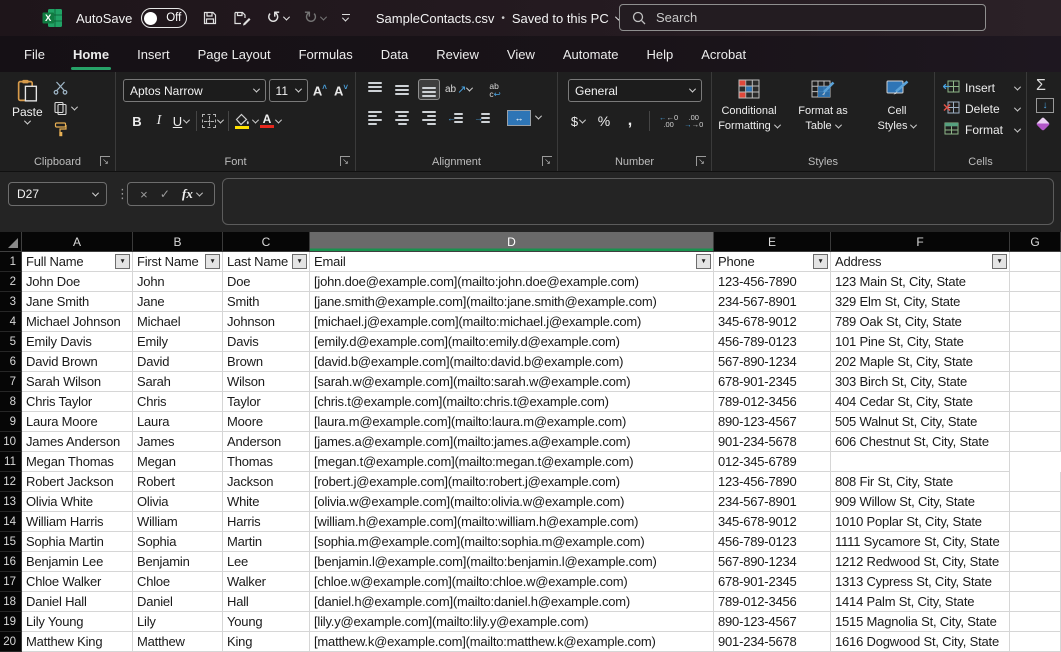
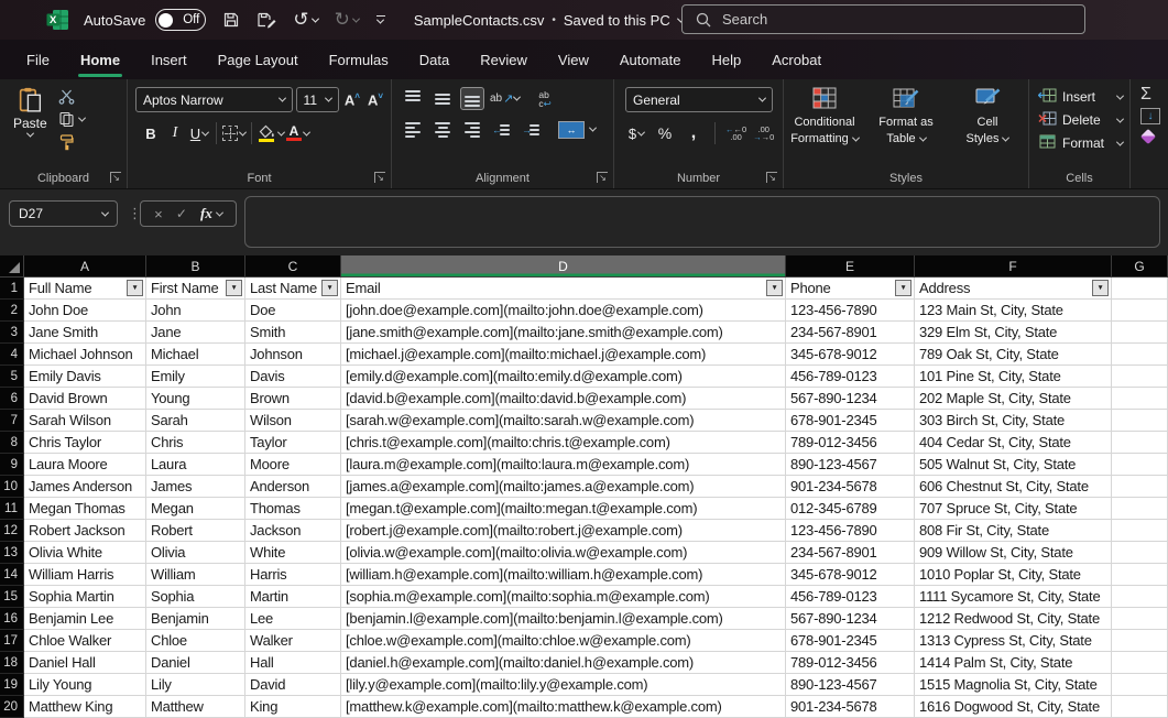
  X
  AutoSave
  Off
  ↺
  ↻
  SampleContacts.csv
  •
  Saved to this PC
  Search
  File
  Home
  Insert
  Page Layout
  Formulas
  Data
  Review
  View
  Automate
  Help
  Acrobat
  Paste
  Clipboard
  ↘
  Aptos Narrow
  11
  A˄
  A˅
  B
  I
  U
  A
  Font
  ↘
  ab
  ↗
  ab
  c↩
  ←
  →
  ↔
  Alignment
  ↘
  General
  $
  %
  ,
  ←←0
  .00
  .00
  →→0
  Number
  ↘
  Conditional
  Formatting
  Format as
  Table
  Cell
  Styles
  Styles
  Insert
  Delete
  Format
  Cells
  Σ
  ↓
  D27
  ⋮
  ×
  ✓
  fx
  A
  B
  C
  D
  E
  F
  G
  1
  Full Name
  First Name
  Last Name
  Email
  Phone
  Address
  2
  John Doe
  John
  Doe
  [john.doe@example.com](mailto:john.doe@example.com)
  123-456-7890
  123 Main St, City, State
  3
  Jane Smith
  Jane
  Smith
  [jane.smith@example.com](mailto:jane.smith@example.com)
  234-567-8901
  329 Elm St, City, State
  4
  Michael Johnson
  Michael
  Johnson
  [michael.j@example.com](mailto:michael.j@example.com)
  345-678-9012
  789 Oak St, City, State
  5
  Emily Davis
  Emily
  Davis
  [emily.d@example.com](mailto:emily.d@example.com)
  456-789-0123
  101 Pine St, City, State
  6
  David Brown
- David
+ Young
  Brown
  [david.b@example.com](mailto:david.b@example.com)
  567-890-1234
  202 Maple St, City, State
  7
  Sarah Wilson
  Sarah
  Wilson
  [sarah.w@example.com](mailto:sarah.w@example.com)
  678-901-2345
  303 Birch St, City, State
  8
  Chris Taylor
  Chris
  Taylor
  [chris.t@example.com](mailto:chris.t@example.com)
  789-012-3456
  404 Cedar St, City, State
  9
  Laura Moore
  Laura
  Moore
  [laura.m@example.com](mailto:laura.m@example.com)
  890-123-4567
  505 Walnut St, City, State
  10
  James Anderson
  James
  Anderson
  [james.a@example.com](mailto:james.a@example.com)
  901-234-5678
  606 Chestnut St, City, State
  11
  Megan Thomas
  Megan
  Thomas
  [megan.t@example.com](mailto:megan.t@example.com)
  012-345-6789
+ 707 Spruce St, City, State
  12
  Robert Jackson
  Robert
  Jackson
  [robert.j@example.com](mailto:robert.j@example.com)
  123-456-7890
  808 Fir St, City, State
  13
  Olivia White
  Olivia
  White
  [olivia.w@example.com](mailto:olivia.w@example.com)
  234-567-8901
  909 Willow St, City, State
  14
  William Harris
  William
  Harris
  [william.h@example.com](mailto:william.h@example.com)
  345-678-9012
  1010 Poplar St, City, State
  15
  Sophia Martin
  Sophia
  Martin
  [sophia.m@example.com](mailto:sophia.m@example.com)
  456-789-0123
  1111 Sycamore St, City, State
  16
  Benjamin Lee
  Benjamin
  Lee
  [benjamin.l@example.com](mailto:benjamin.l@example.com)
  567-890-1234
  1212 Redwood St, City, State
  17
  Chloe Walker
  Chloe
  Walker
  [chloe.w@example.com](mailto:chloe.w@example.com)
  678-901-2345
  1313 Cypress St, City, State
  18
  Daniel Hall
  Daniel
  Hall
  [daniel.h@example.com](mailto:daniel.h@example.com)
  789-012-3456
  1414 Palm St, City, State
  19
  Lily Young
  Lily
- Young
+ David
  [lily.y@example.com](mailto:lily.y@example.com)
  890-123-4567
  1515 Magnolia St, City, State
  20
  Matthew King
  Matthew
  King
  [matthew.k@example.com](mailto:matthew.k@example.com)
  901-234-5678
  1616 Dogwood St, City, State
